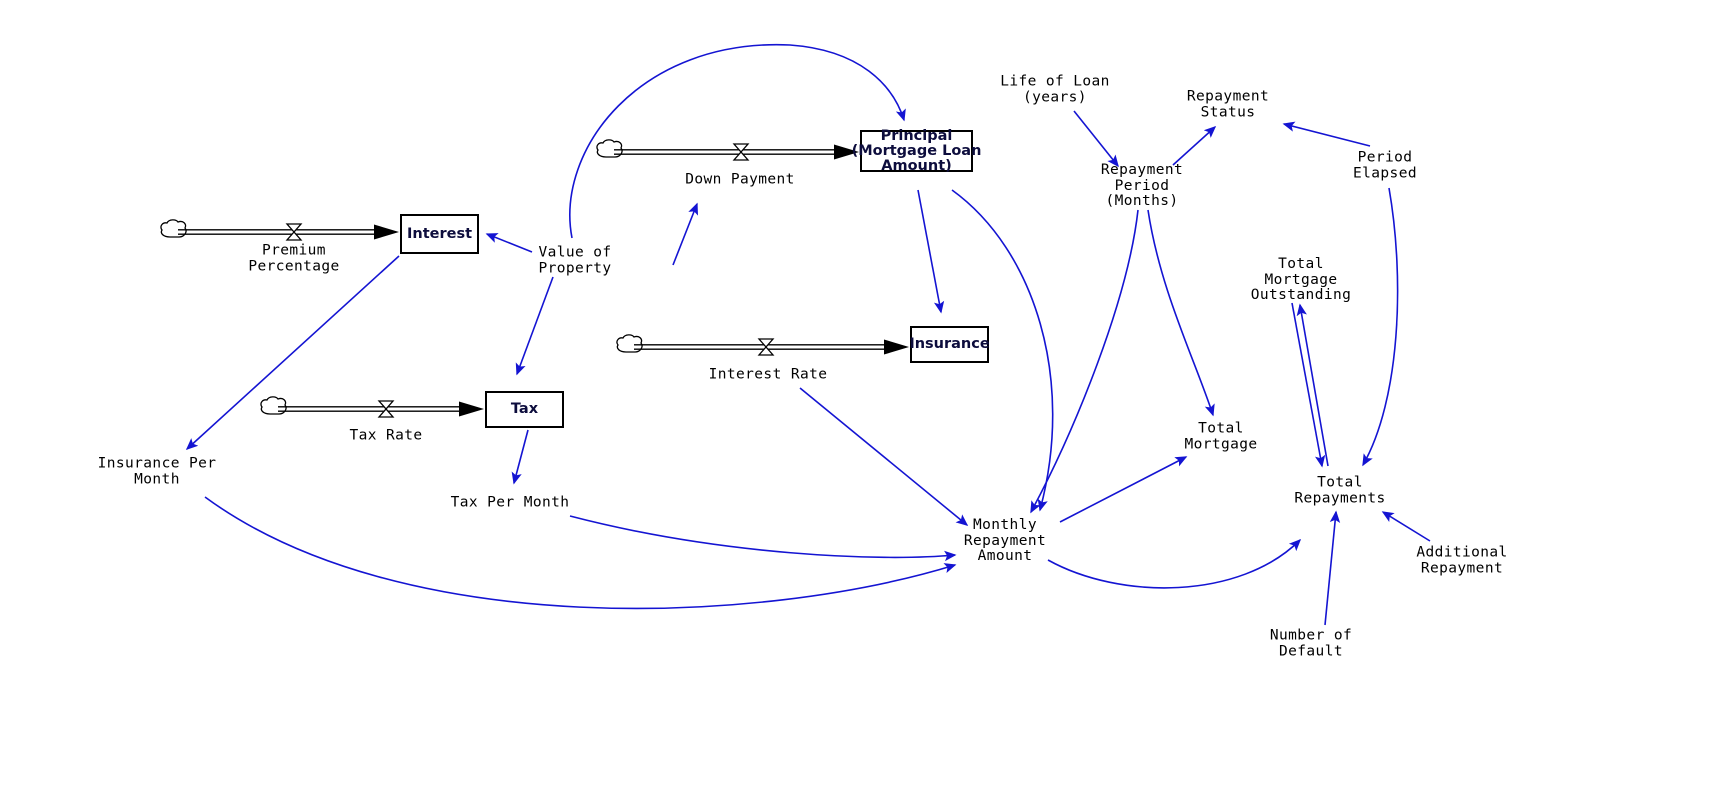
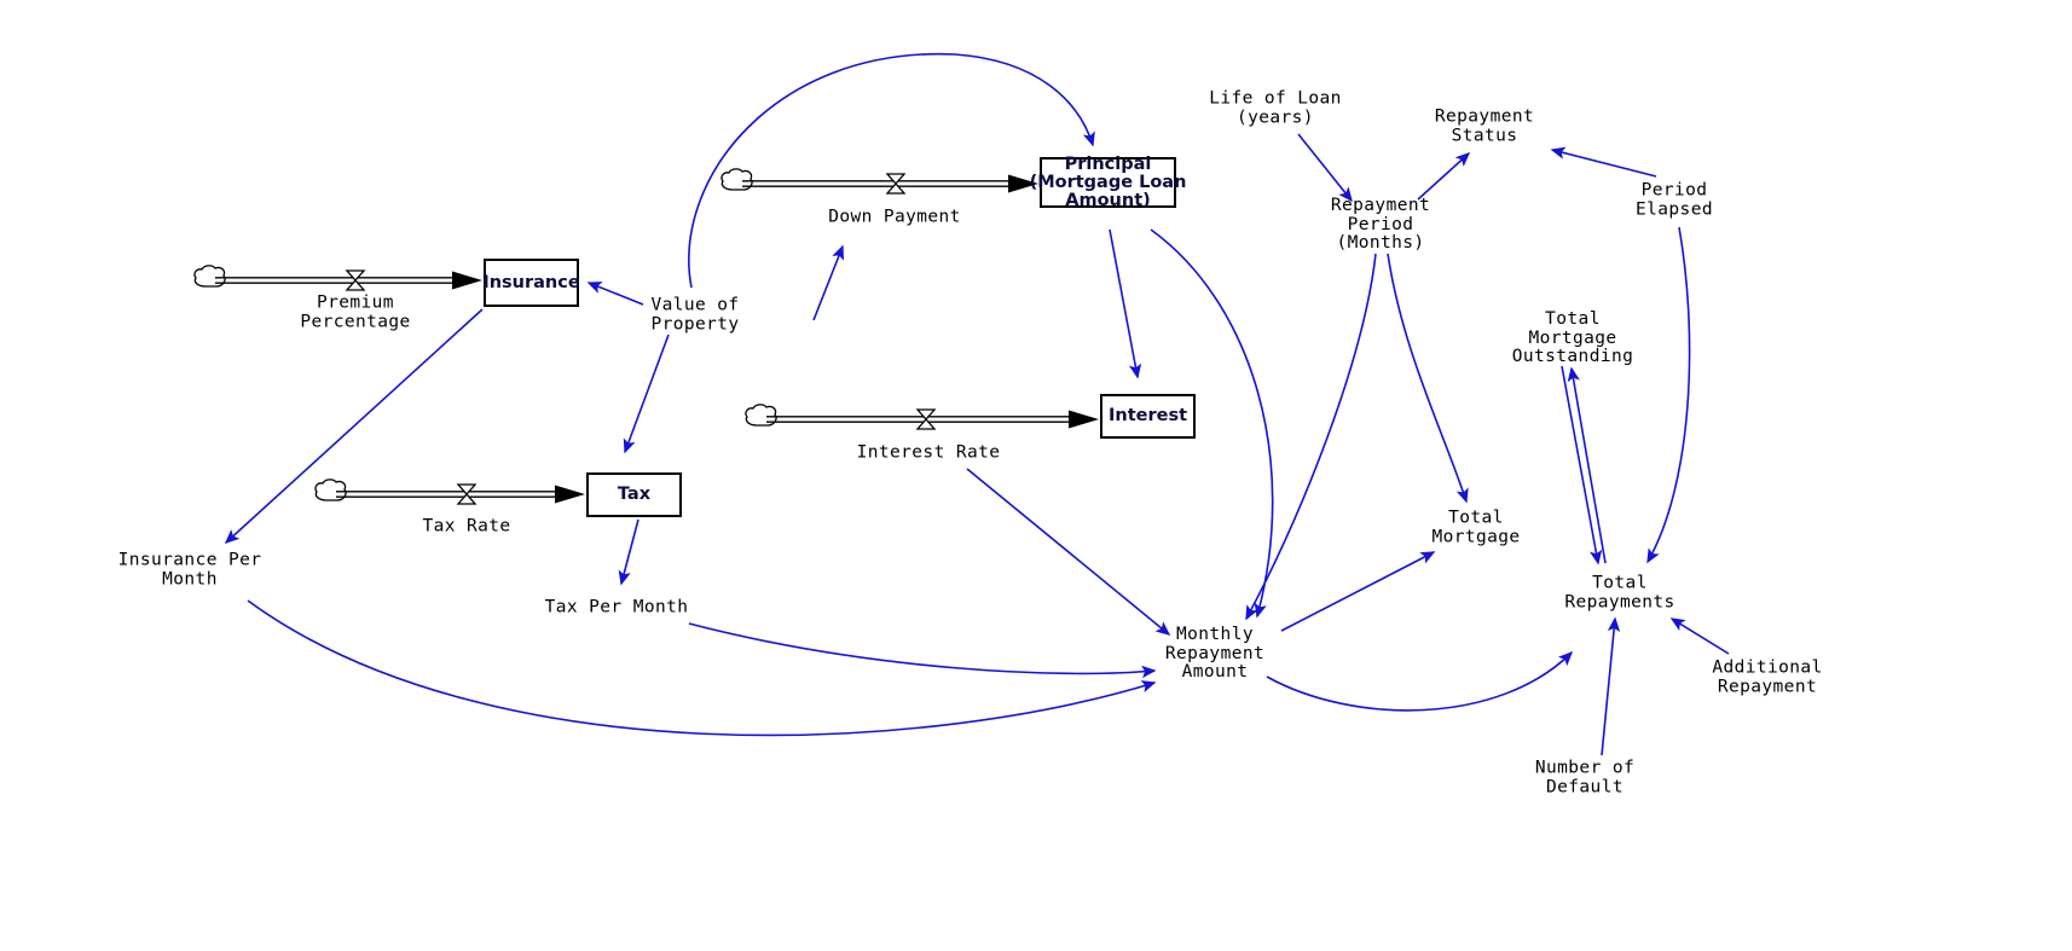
- Interest
+ Insurance
  Principal
  (Mortgage Loan
  Amount)
- Insurance
+ Interest
  Tax
  Value of
  Property
  Insurance Per
  Month
  Tax Per Month
  Life of Loan
  (years)
  Repayment
  Period
  (Months)
  Repayment
  Status
  Period
  Elapsed
  Total
  Mortgage
  Outstanding
  Total
  Mortgage
  Total
  Repayments
  Monthly
  Repayment
  Amount
  Additional
  Repayment
  Number of
  Default
  Premium
  Percentage
  Down Payment
  Interest Rate
  Tax Rate
